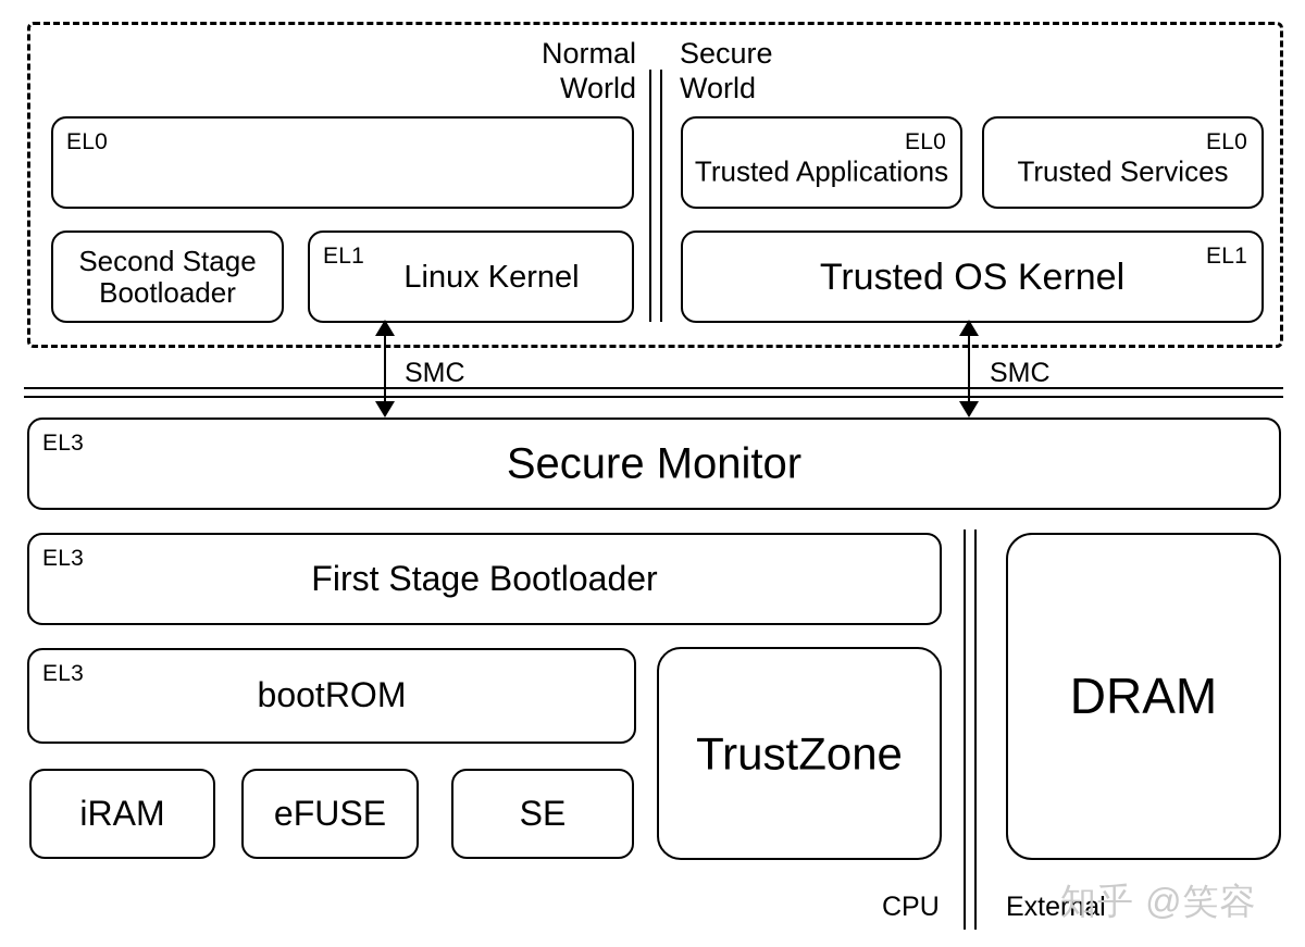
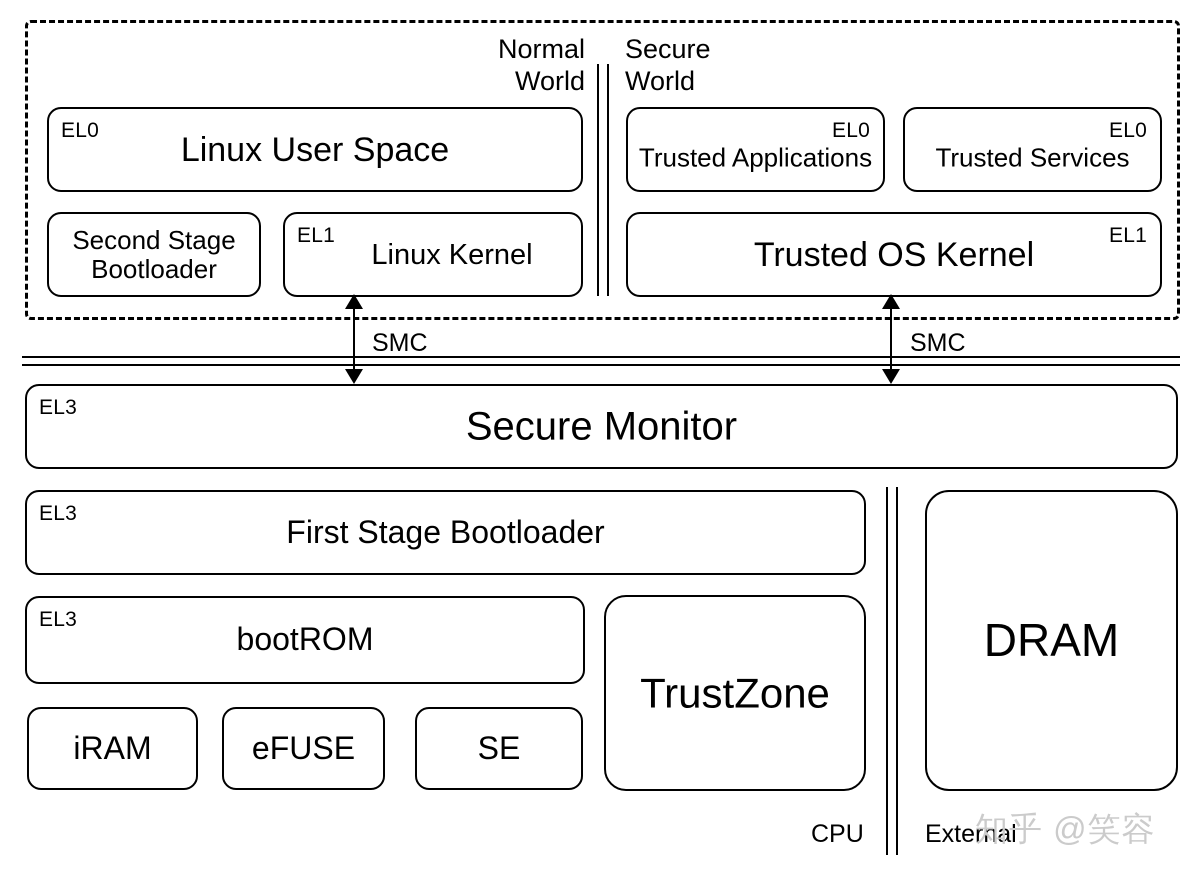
  Normal
  World
  Secure
  World
  EL0
+ Linux User Space
  Second Stage
  Bootloader
  EL1
  Linux Kernel
  EL0
  Trusted Applications
  EL0
  Trusted Services
  EL1
  Trusted OS Kernel
  SMC
  SMC
  EL3
  Secure Monitor
  EL3
  First Stage Bootloader
  EL3
  bootROM
  iRAM
  eFUSE
  SE
  TrustZone
  CPU
  External
  DRAM
  知乎 @笑容
